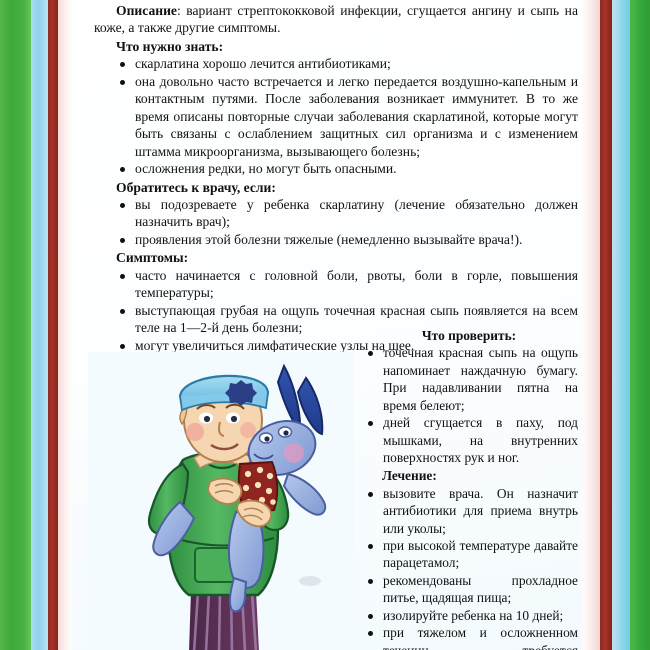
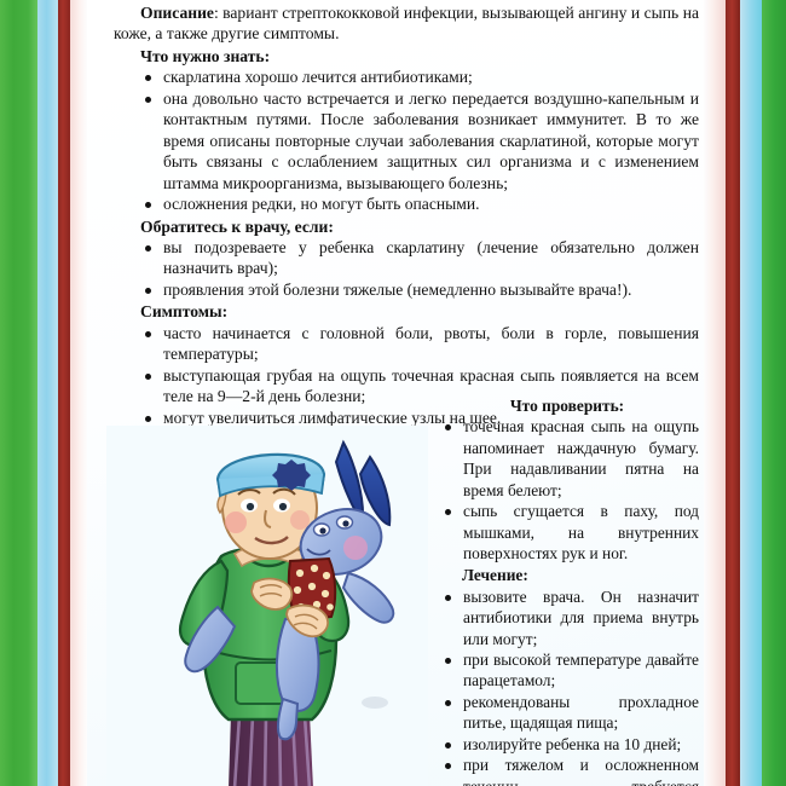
- Описание: вариант стрептококковой инфекции, сгущается ангину и сыпь на коже, а также другие симптомы.
+ Описание: вариант стрептококковой инфекции, вызывающей ангину и сыпь на коже, а также другие симптомы.
  Что нужно знать:
  скарлатина хорошо лечится антибиотиками;
  она довольно часто встречается и легко передается воздушно-капельным и контактным путями. После заболевания возникает иммунитет. В то же время описаны повторные случаи заболевания скарлатиной, которые могут быть связаны с ослаблением защитных сил организма и с изменением штамма микроорганизма, вызывающего болезнь;
  осложнения редки, но могут быть опасными.
  Обратитесь к врачу, если:
  вы подозреваете у ребенка скарлатину (лечение обязательно должен назначить врач);
  проявления этой болезни тяжелые (немедленно вызывайте врача!).
  Симптомы:
  часто начинается с головной боли, рвоты, боли в горле, повышения температуры;
- выступающая грубая на ощупь точечная красная сыпь появляется на всем теле на 1—2-й день болезни;
+ выступающая грубая на ощупь точечная красная сыпь появляется на всем теле на 9—2-й день болезни;
  могут увеличиться лимфатические узлы
  Что проверить:
  точечная красная сыпь на ощупь напоминает наждачную бумагу. При надавливании пятна на время белеют;
- дней сгущается в паху, под мышками, на внутренних поверхностях рук и ног.
+ сыпь сгущается в паху, под мышками, на внутренних поверхностях рук и ног.
  Лечение:
- вызовите врача. Он назначит антибиотики для приема внутрь или уколы;
+ вызовите врача. Он назначит антибиотики для приема внутрь или могут;
  при высокой температуре давайте парацетамол;
  рекомендованы прохладное питье, щадящая пища;
  изолируйте ребенка на 10 дней;
